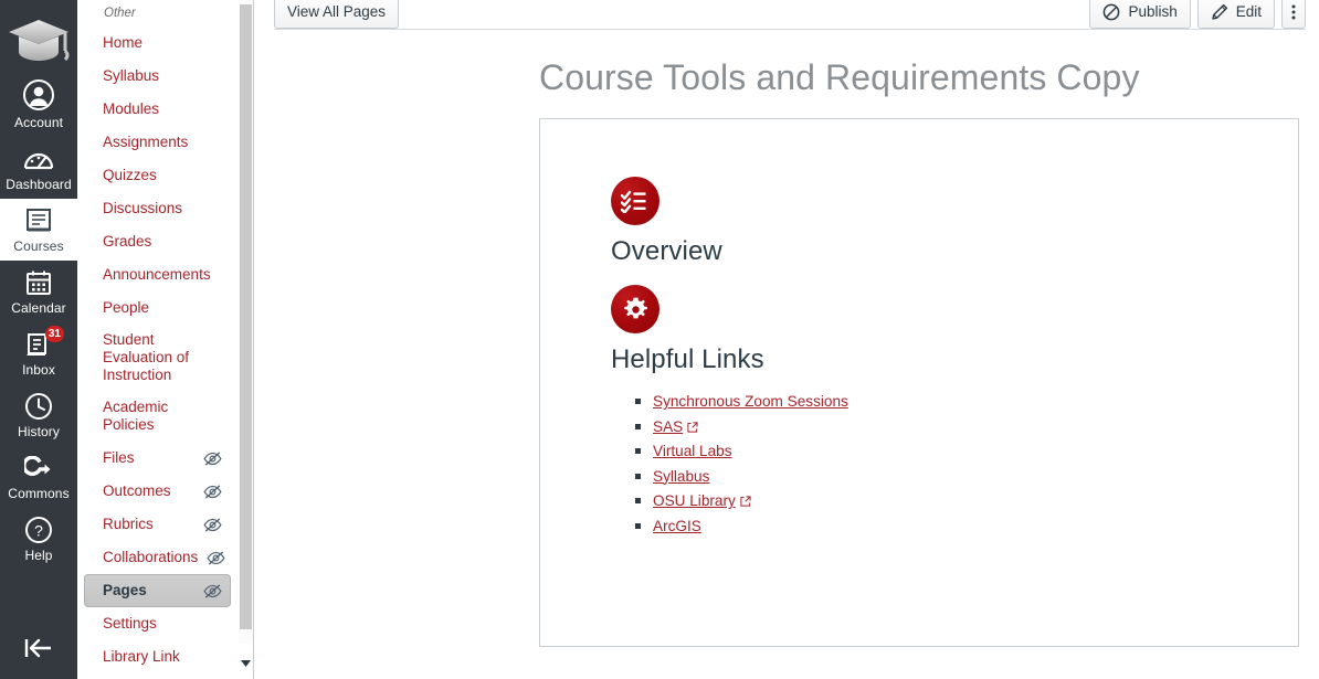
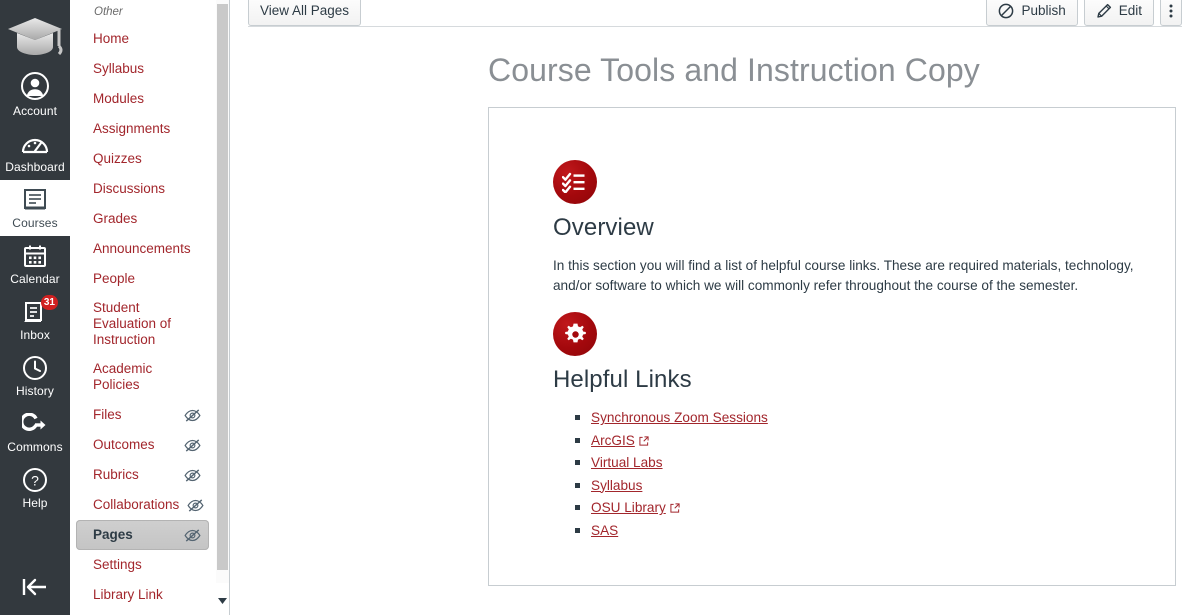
  Account
  Dashboard
  Courses
  Calendar
  31
  Inbox
  History
  Commons
  ?
  Help
  Other
  Home
  Syllabus
  Modules
  Assignments
  Quizzes
  Discussions
  Grades
  Announcements
  People
  Student Evaluation of Instruction
  Academic Policies
  Files
  Outcomes
  Rubrics
  Collaborations
  Pages
  Settings
  Library Link
  View All Pages
  Publish
  Edit
- Course Tools and Requirements Copy
+ Course Tools and Instruction Copy
  Overview
+ In this section you will find a list of helpful course links. These are required materials, technology, and/or software to which we will commonly refer throughout the course of the semester.
  Helpful Links
  Synchronous Zoom Sessions
- SAS
+ ArcGIS
  Virtual Labs
  Syllabus
  OSU Library
- ArcGIS
+ SAS
